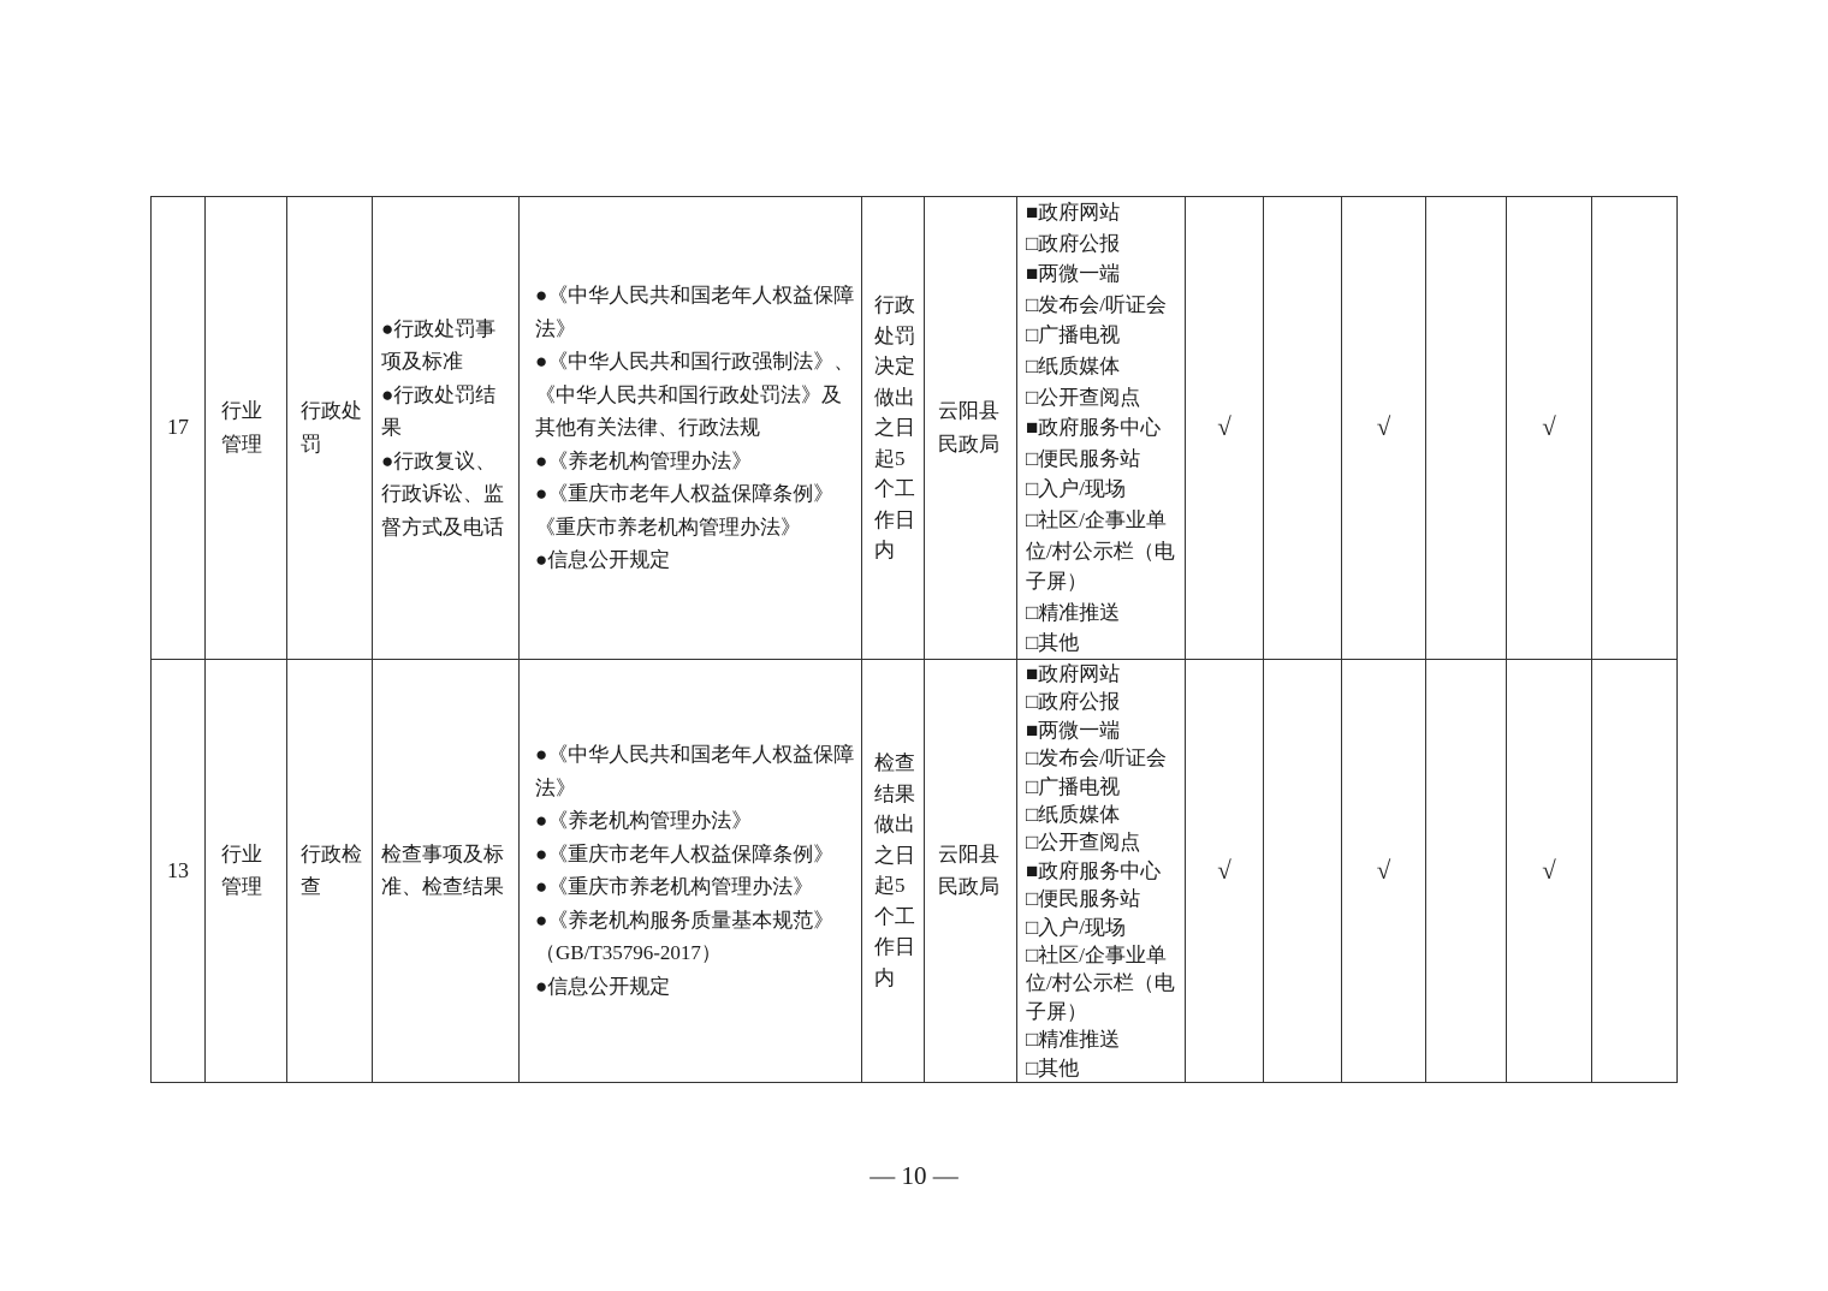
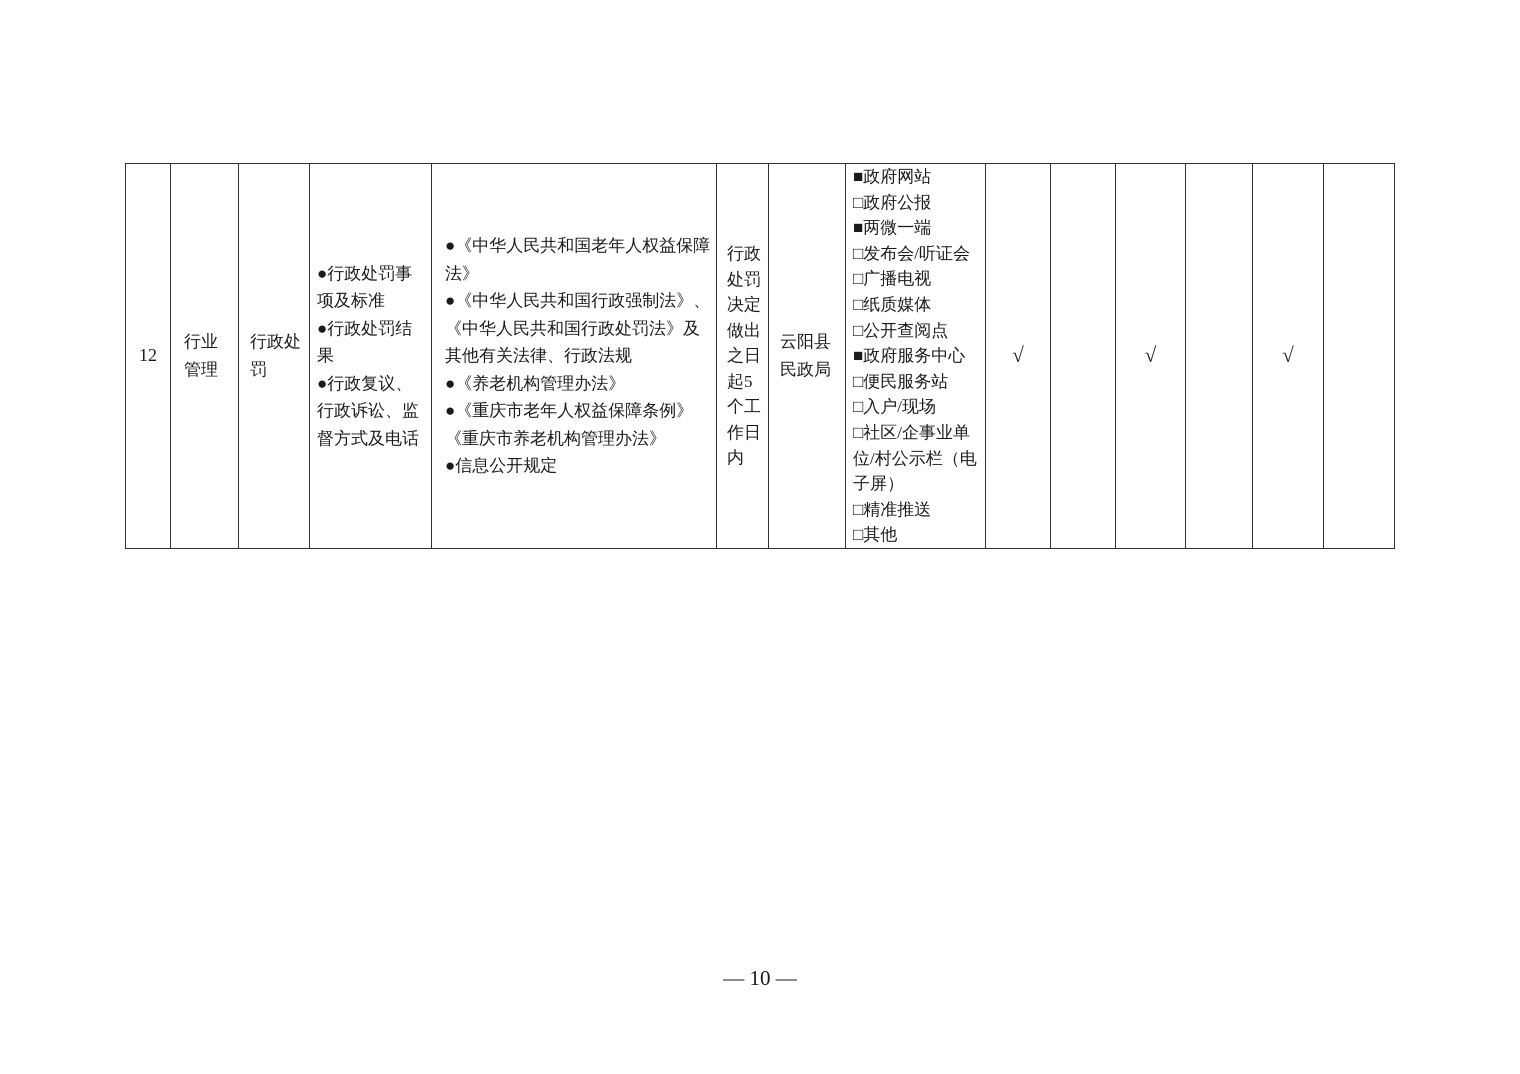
- 17	行业管理	行政处罚	●行政处罚事项及标准●行政处罚结果●行政复议、行政诉讼、监督方式及电话	●《中华人民共和国老年人权益保障法》●《中华人民共和国行政强制法》、《中华人民共和国行政处罚法》及其他有关法律、行政法规●《养老机构管理办法》●《重庆市老年人权益保障条例》《重庆市养老机构管理办法》●信息公开规定	行政处罚决定做出之日起5个工作日内	云阳县民政局	■政府网站□政府公报■两微一端□发布会/听证会□广播电视□纸质媒体□公开查阅点■政府服务中心□便民服务站□入户/现场□社区/企事业单位/村公示栏（电子屏）□精准推送□其他	√		√		√
+ 12	行业管理	行政处罚	●行政处罚事项及标准●行政处罚结果●行政复议、行政诉讼、监督方式及电话	●《中华人民共和国老年人权益保障法》●《中华人民共和国行政强制法》、《中华人民共和国行政处罚法》及其他有关法律、行政法规●《养老机构管理办法》●《重庆市老年人权益保障条例》《重庆市养老机构管理办法》●信息公开规定	行政处罚决定做出之日起5个工作日内	云阳县民政局	■政府网站□政府公报■两微一端□发布会/听证会□广播电视□纸质媒体□公开查阅点■政府服务中心□便民服务站□入户/现场□社区/企事业单位/村公示栏（电子屏）□精准推送□其他	√		√		√
- 13	行业管理	行政检查	检查事项及标准、检查结果	●《中华人民共和国老年人权益保障法》●《养老机构管理办法》●《重庆市老年人权益保障条例》●《重庆市养老机构管理办法》●《养老机构服务质量基本规范》（GB/T35796-2017）●信息公开规定	检查结果做出之日起5个工作日内	云阳县民政局	■政府网站□政府公报■两微一端□发布会/听证会□广播电视□纸质媒体□公开查阅点■政府服务中心□便民服务站□入户/现场□社区/企事业单位/村公示栏（电子屏）□精准推送□其他	√		√		√
  — 10 —
